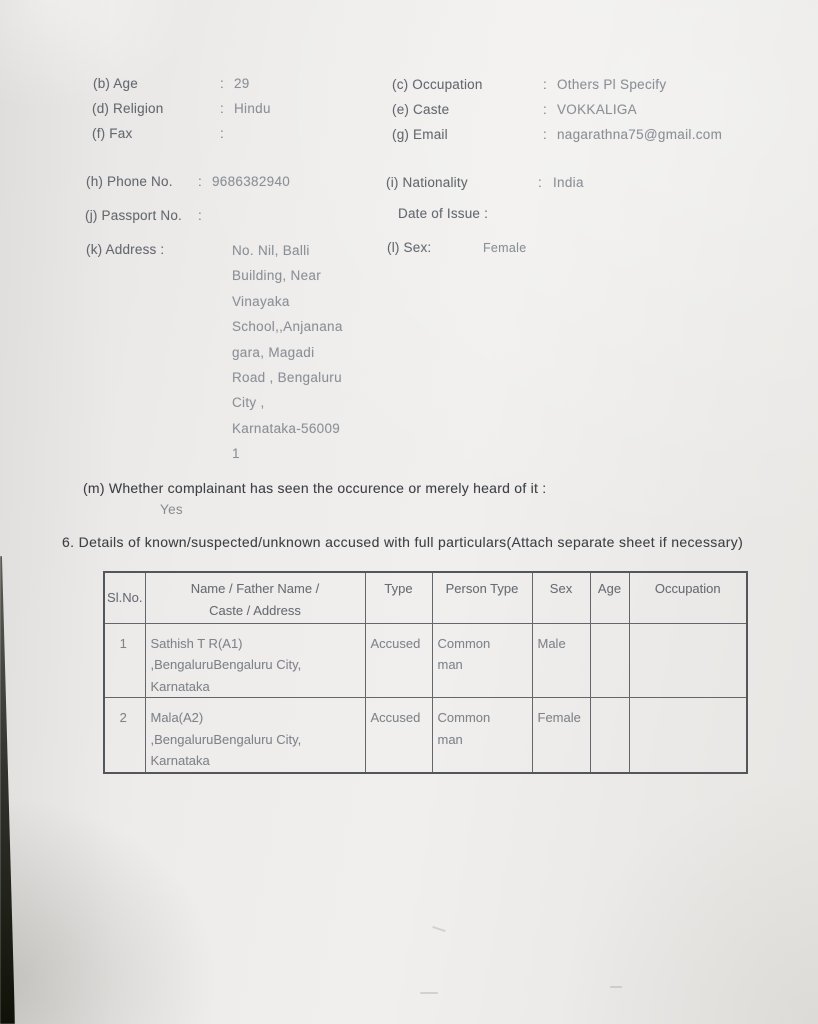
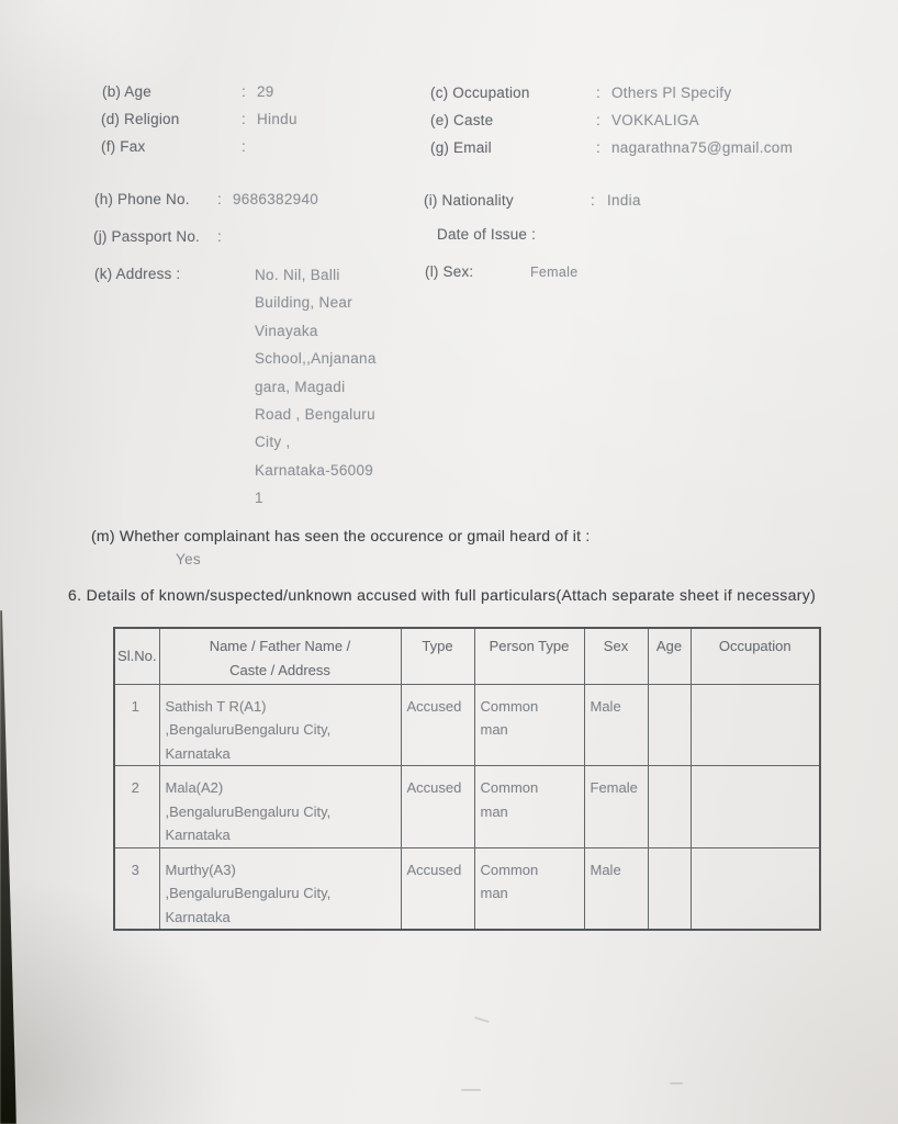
  (b) Age
  :
  29
  (d) Religion
  :
  Hindu
  (f) Fax
  :
  (h) Phone No.
  :
  9686382940
  (j) Passport No.
  :
  (c) Occupation
  :
  Others Pl Specify
  (e) Caste
  :
  VOKKALIGA
  (g) Email
  :
  nagarathna75@gmail.com
  (i) Nationality
  :
  India
  Date of Issue :
  (k) Address :
  No. Nil, Balli
  Building, Near
  Vinayaka
  School,,Anjanana
  gara, Magadi
  Road , Bengaluru
  City ,
  Karnataka-56009
  1
  (l) Sex:
  Female
- (m) Whether complainant has seen the occurence or merely heard of it :
+ (m) Whether complainant has seen the occurence or gmail heard of it :
  Yes
  6. Details of known/suspected/unknown accused with full particulars(Attach separate sheet if necessary)
  Sl.No.	Name / Father Name / Caste / Address	Type	Person Type	Sex	Age	Occupation
  1	Sathish T R(A1) ,BengaluruBengaluru City, Karnataka	Accused	Common man	Male
  2	Mala(A2) ,BengaluruBengaluru City, Karnataka	Accused	Common man	Female
+ 3	Murthy(A3) ,BengaluruBengaluru City, Karnataka	Accused	Common man	Male
